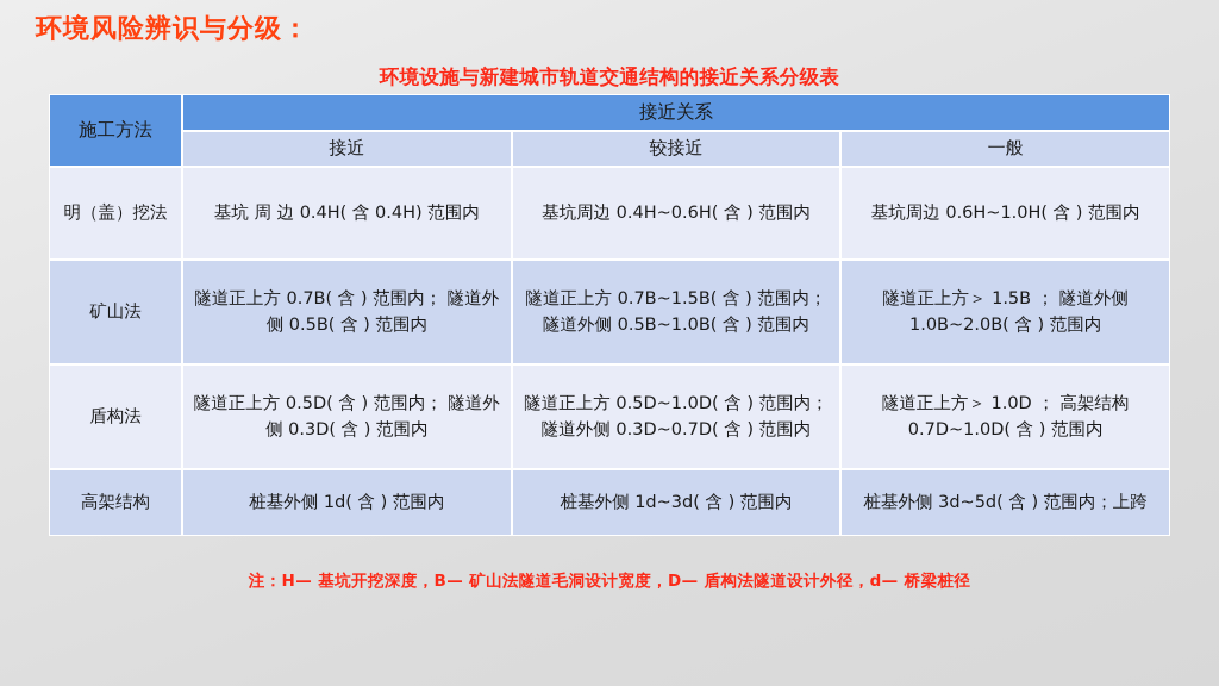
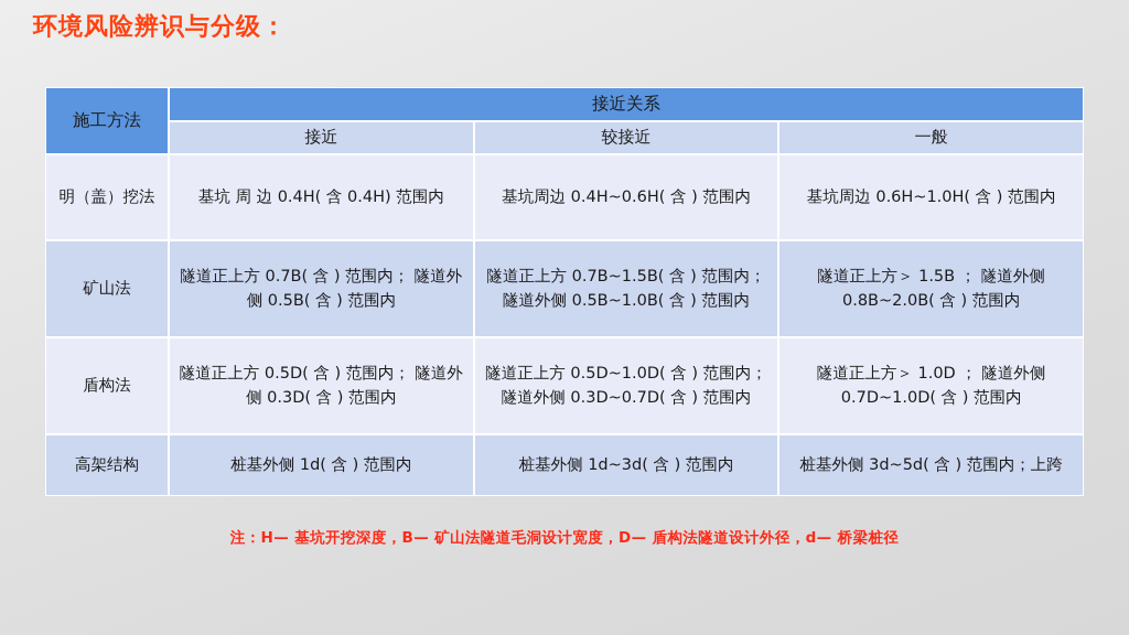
  环境风险辨识与分级：
- 环境设施与新建城市轨道交通结构的接近关系分级表
  施工方法	接近关系
  接近	较接近	一般
  明（盖）挖法	基坑 周 边 0.4H( 含 0.4H) 范围内	基坑周边 0.4H~0.6H( 含 ) 范围内	基坑周边 0.6H~1.0H( 含 ) 范围内
- 矿山法	隧道正上方 0.7B( 含 ) 范围内； 隧道外侧 0.5B( 含 ) 范围内	隧道正上方 0.7B~1.5B( 含 ) 范围内； 隧道外侧 0.5B~1.0B( 含 ) 范围内	隧道正上方＞ 1.5B ； 隧道外侧 1.0B~2.0B( 含 ) 范围内
+ 矿山法	隧道正上方 0.7B( 含 ) 范围内； 隧道外侧 0.5B( 含 ) 范围内	隧道正上方 0.7B~1.5B( 含 ) 范围内； 隧道外侧 0.5B~1.0B( 含 ) 范围内	隧道正上方＞ 1.5B ； 隧道外侧 0.8B~2.0B( 含 ) 范围内
- 盾构法	隧道正上方 0.5D( 含 ) 范围内； 隧道外侧 0.3D( 含 ) 范围内	隧道正上方 0.5D~1.0D( 含 ) 范围内； 隧道外侧 0.3D~0.7D( 含 ) 范围内	隧道正上方＞ 1.0D ； 高架结构 0.7D~1.0D( 含 ) 范围内
+ 盾构法	隧道正上方 0.5D( 含 ) 范围内； 隧道外侧 0.3D( 含 ) 范围内	隧道正上方 0.5D~1.0D( 含 ) 范围内； 隧道外侧 0.3D~0.7D( 含 ) 范围内	隧道正上方＞ 1.0D ； 隧道外侧 0.7D~1.0D( 含 ) 范围内
  高架结构	桩基外侧 1d( 含 ) 范围内	桩基外侧 1d~3d( 含 ) 范围内	桩基外侧 3d~5d( 含 ) 范围内；上跨
  注：H— 基坑开挖深度，B— 矿山法隧道毛洞设计宽度，D— 盾构法隧道设计外径，d— 桥梁桩径
